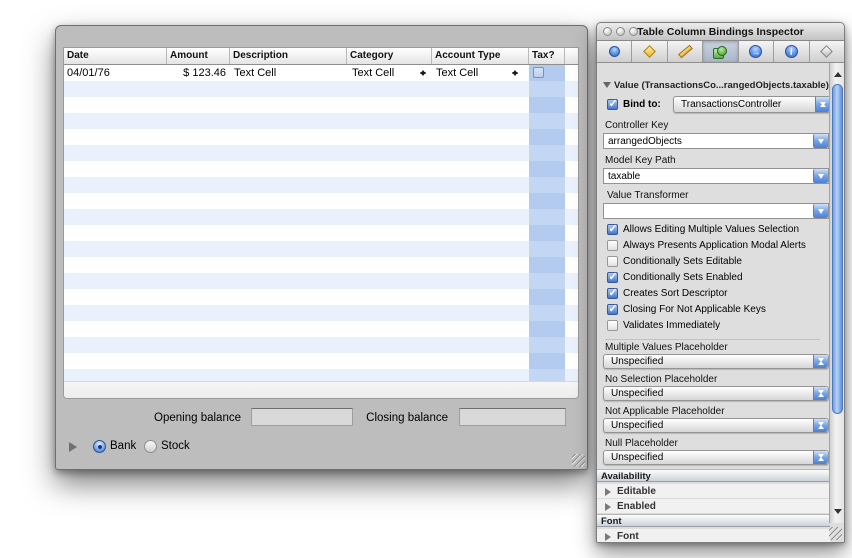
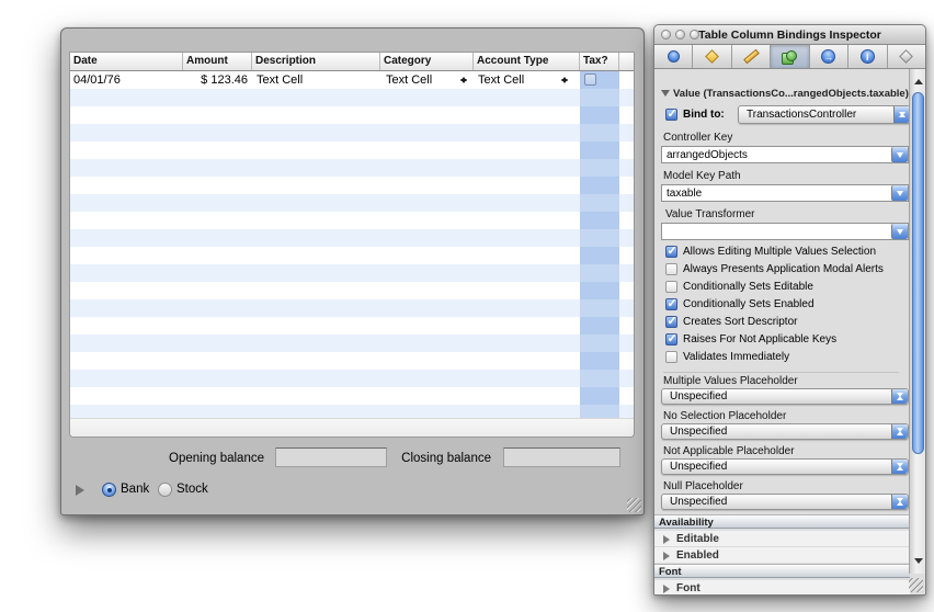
  Date
  Amount
  Description
  Category
  Account Type
  Tax?
  04/01/76
  $ 123.46
  Text Cell
  Text Cell
  Text Cell
  Opening balance
  Closing balance
  Bank
  Stock
  Table Column Bindings Inspector
  →
  i
  Value (TransactionsCo...rangedObjects.taxable)
  Bind to:
  TransactionsController
  Controller Key
  arrangedObjects
  Model Key Path
  taxable
  Value Transformer
  Allows Editing Multiple Values Selection
  Always Presents Application Modal Alerts
  Conditionally Sets Editable
  Conditionally Sets Enabled
  Creates Sort Descriptor
- Closing For Not Applicable Keys
+ Raises For Not Applicable Keys
  Validates Immediately
  Multiple Values Placeholder
  Unspecified
  No Selection Placeholder
  Unspecified
  Not Applicable Placeholder
  Unspecified
  Null Placeholder
  Unspecified
  Availability
  Editable
  Enabled
  Font
  Font
